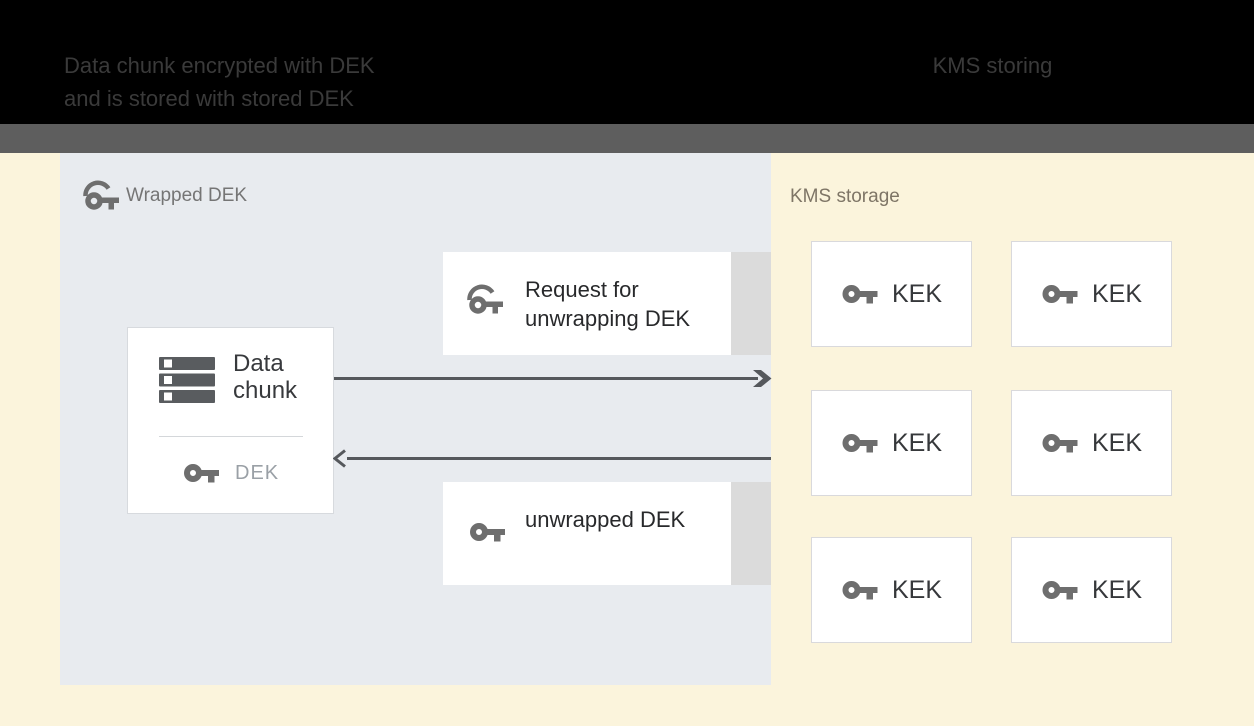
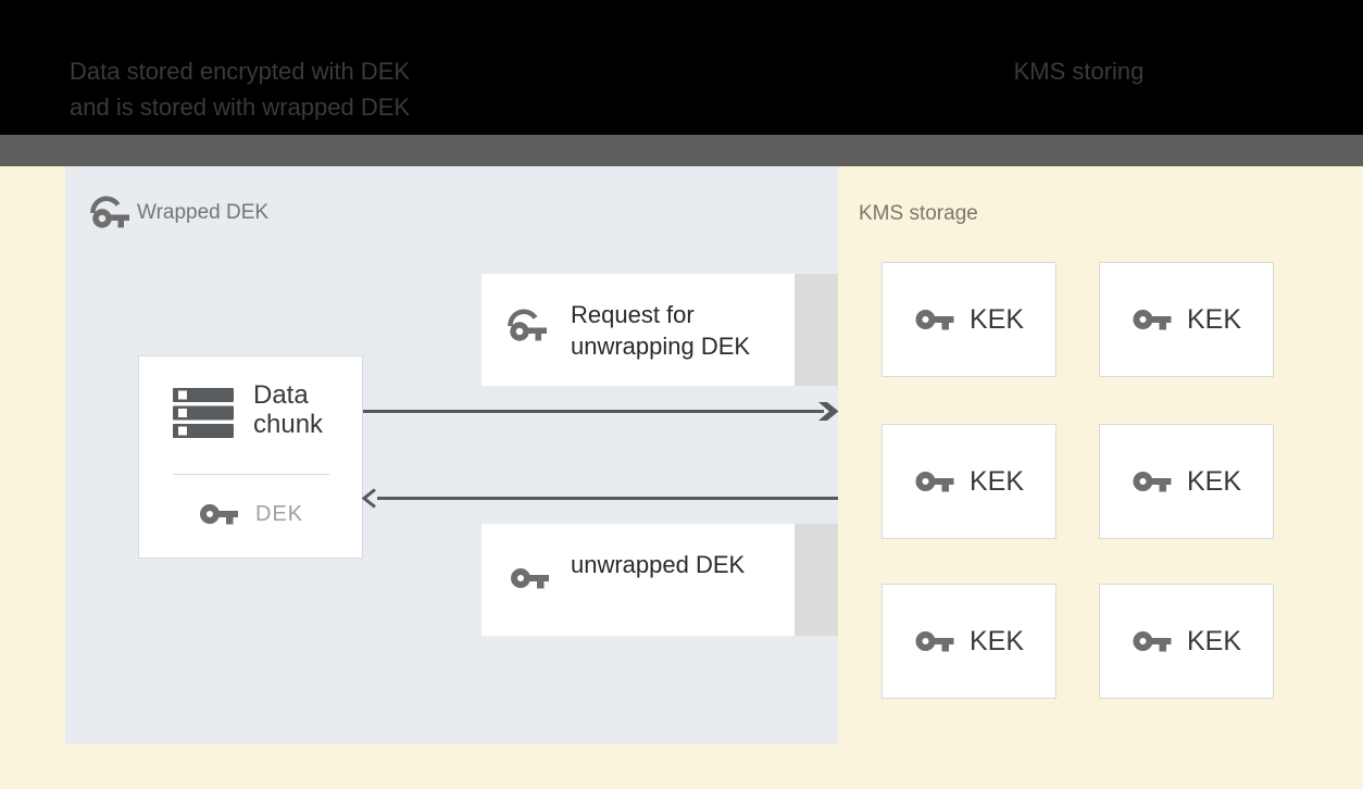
- Data chunk encrypted with DEK
+ Data stored encrypted with DEK
- and is stored with stored DEK
+ and is stored with wrapped DEK
  KMS storing
  Wrapped DEK
  Data chunk
  DEK
  Request for
  unwrapping DEK
  unwrapped DEK
  KMS storage
  KEK
  KEK
  KEK
  KEK
  KEK
  KEK
